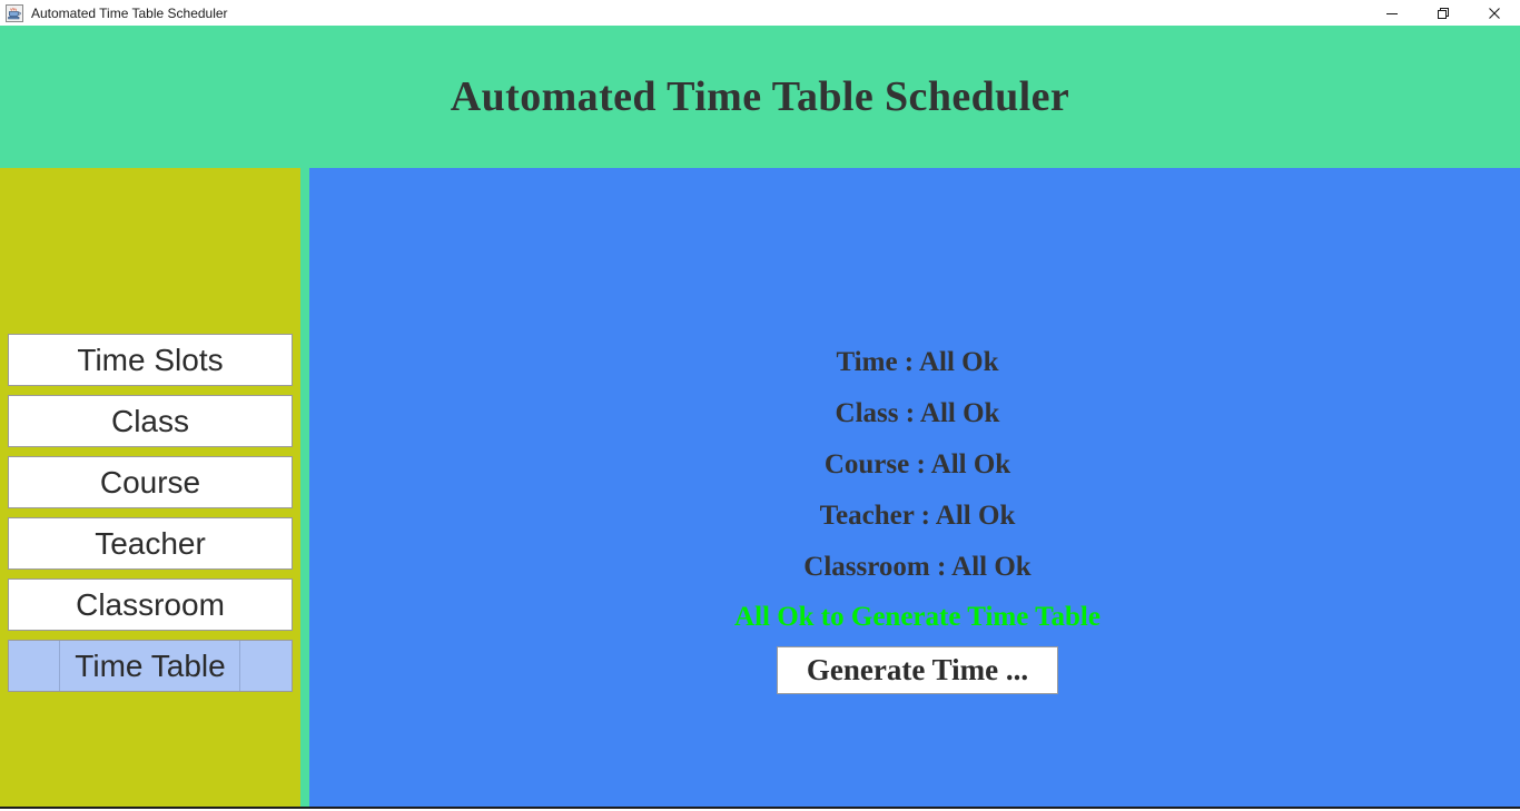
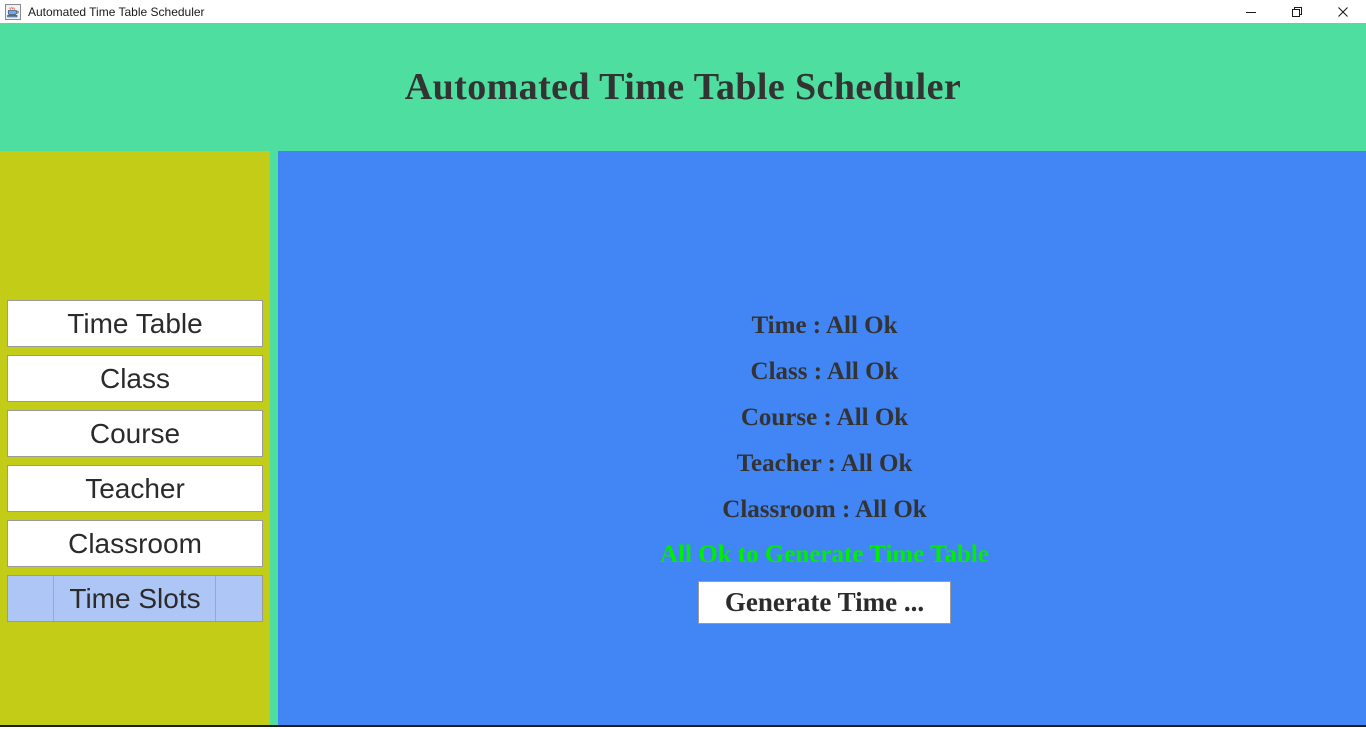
  Automated Time Table Scheduler
  Automated Time Table Scheduler
- Time Slots
+ Time Table
  Class
  Course
  Teacher
  Classroom
- Time Table
+ Time Slots
  Time : All Ok
  Class : All Ok
  Course : All Ok
  Teacher : All Ok
  Classroom : All Ok
  All Ok to Generate Time Table
  Generate Time ...
